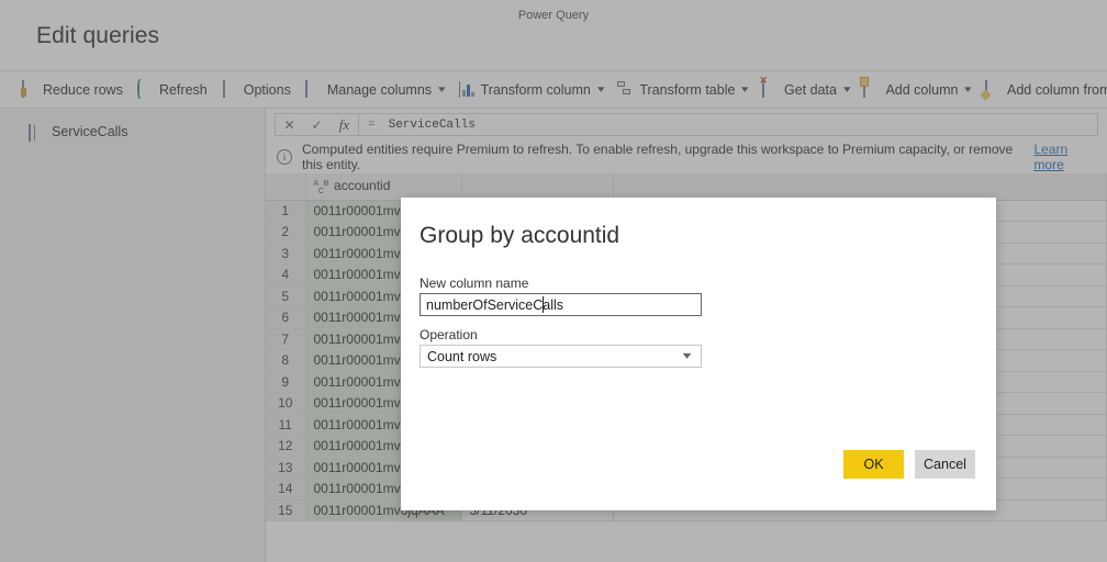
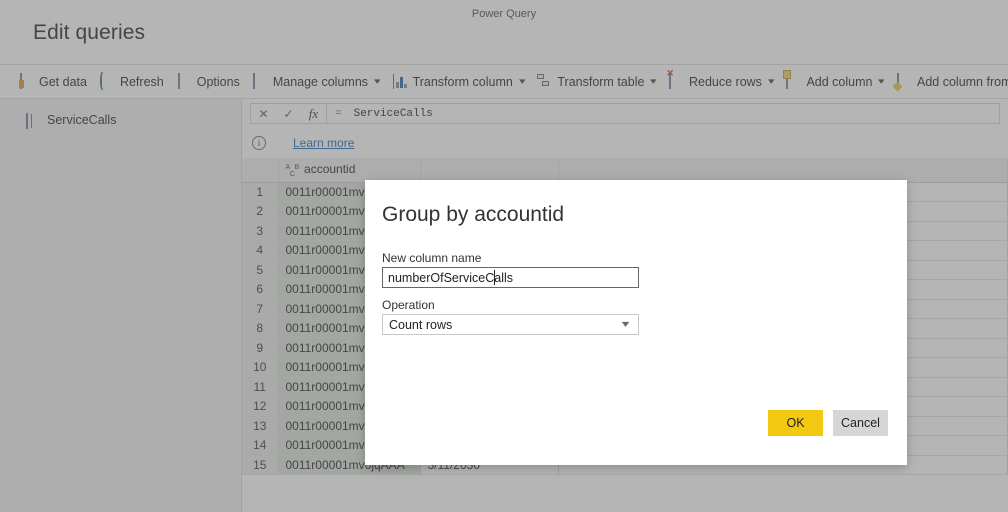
  Power Query
  Edit queries
- Reduce rows
+ Get data
  Refresh
  Options
  Manage columns
  ▾
  Transform column
  ▾
  Transform table
  ▾
- Get data
+ Reduce rows
  ▾
  Add column
  ▾
  Add column from
  ServiceCalls
  ✕
  ✓
  fx
  =
  ServiceCalls
  i
- Computed entities require Premium to refresh. To enable refresh, upgrade this workspace to Premium capacity, or remove this entity.
  Learn more
  	accountid
  1	0011r00001mv
  2	0011r00001mv
  3	0011r00001mv
  4	0011r00001mv
  5	0011r00001mv
  6	0011r00001mv
  7	0011r00001mv
  8	0011r00001mv
  9	0011r00001mv
  10	0011r00001mv
  11	0011r00001mv
  12	0011r00001mv
  13	0011r00001mv
  Group by accountid
  New column name
  numberOfServiceCalls
  Operation
  Count rows
  ▾
  OK
  Cancel
